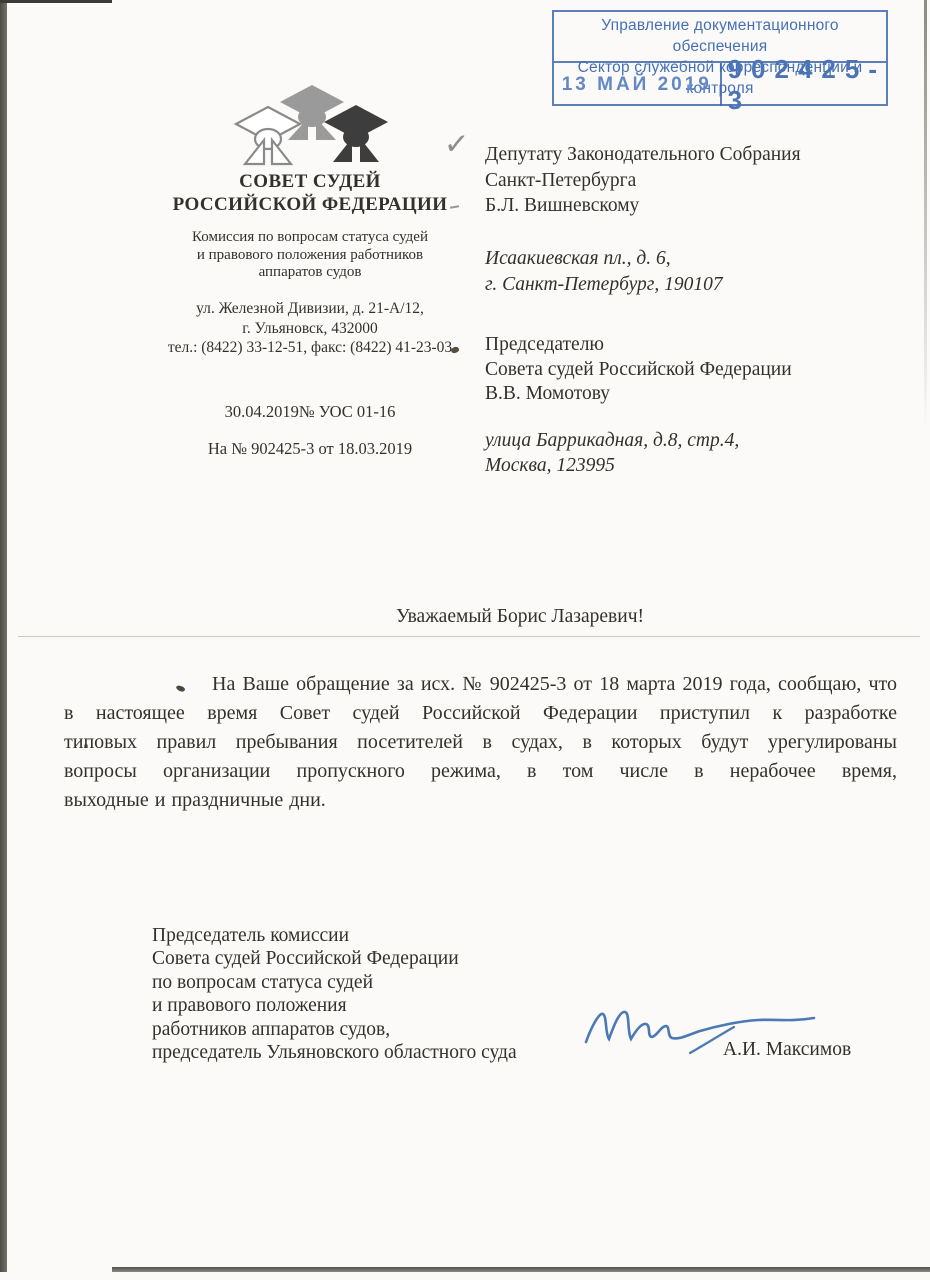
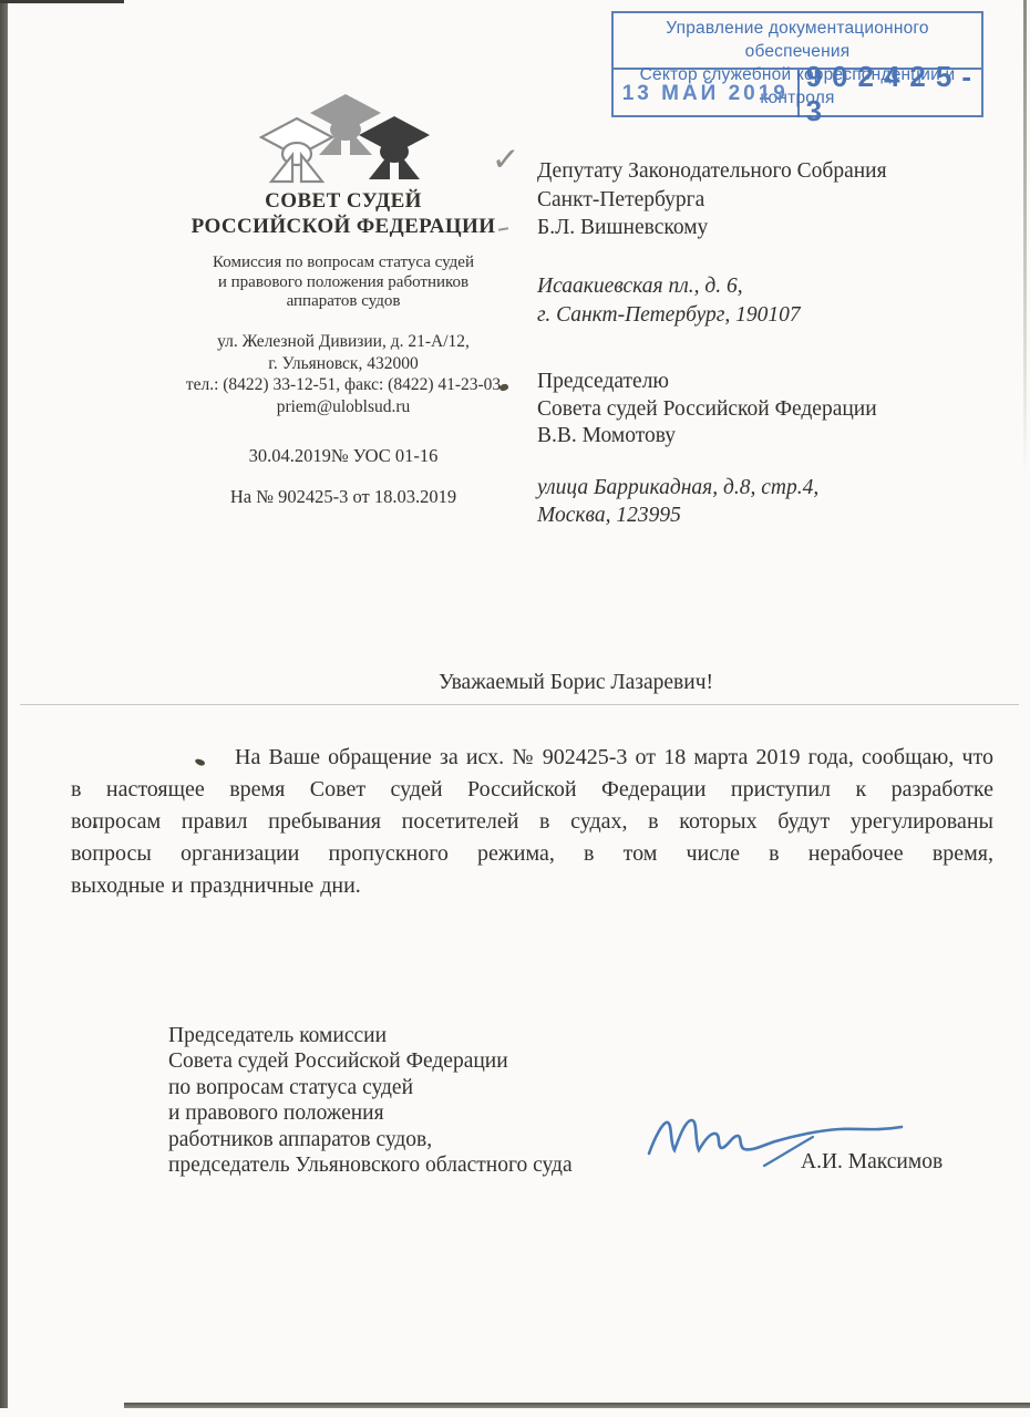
  Управление документационного обеспечения
  Сектор служебной корреспонденции и контроля
  13 МАЙ 2019
  902425-3
  СОВЕТ СУДЕЙ
  РОССИЙСКОЙ ФЕДЕРАЦИИ
  Комиссия по вопросам статуса судей
  и правового положения работников
  аппаратов судов
  ул. Железной Дивизии, д. 21-А/12,
  г. Ульяновск, 432000
  тел.: (8422) 33-12-51, факс: (8422) 41-23-03
+ priem@uloblsud.ru
  30.04.2019№ УОС 01-16
  На № 902425-3 от 18.03.2019
  Депутату Законодательного Собрания
  Санкт-Петербурга
  Б.Л. Вишневскому
  Исаакиевская пл., д. 6,
  г. Санкт-Петербург, 190107
  Председателю
  Совета судей Российской Федерации
  В.В. Момотову
  улица Баррикадная, д.8, стр.4,
  Москва, 123995
  Уважаемый Борис Лазаревич!
  На Ваше обращение за исх. № 902425-3 от 18 марта 2019 года, сообщаю, что
  в настоящее время Совет судей Российской Федерации приступил к разработке
- типовых правил пребывания посетителей в судах, в которых будут урегулированы
+ вопросам правил пребывания посетителей в судах, в которых будут урегулированы
  вопросы организации пропускного режима, в том числе в нерабочее время,
  выходные и праздничные дни.
  Председатель комиссии
  Совета судей Российской Федерации
  по вопросам статуса судей
  и правового положения
  работников аппаратов судов,
  председатель Ульяновского областного суда
  А.И. Максимов
